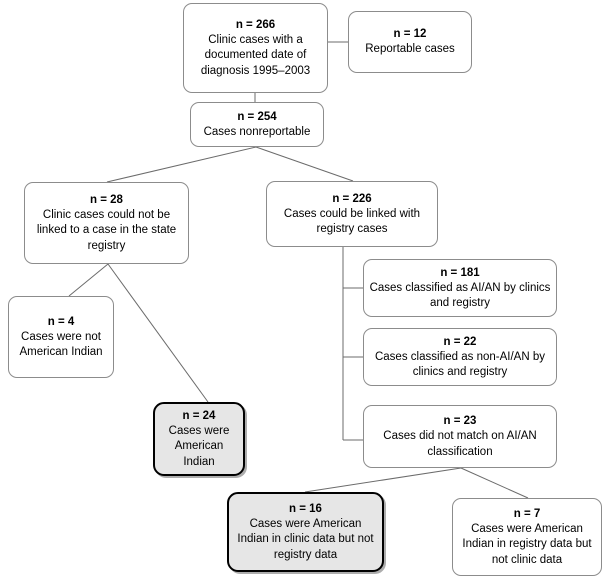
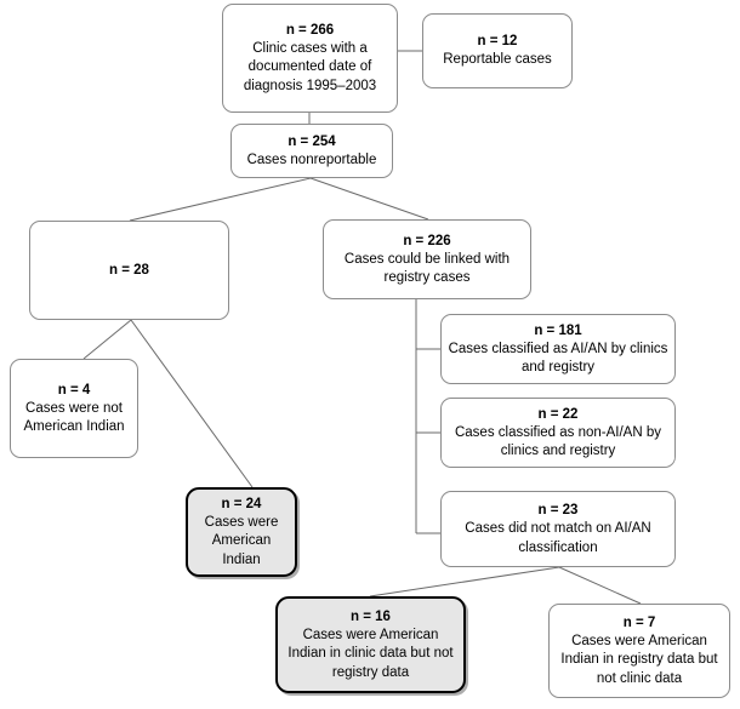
  n = 266
  Clinic cases with a documented date of diagnosis 1995–2003
  n = 12
  Reportable cases
  n = 254
  Cases nonreportable
  n = 28
- Clinic cases could not be linked to a case in the state registry
  n = 226
  Cases could be linked with registry cases
  n = 4
  Cases were not American Indian
  n = 181
  Cases classified as AI/AN by clinics and registry
  n = 22
  Cases classified as non-AI/AN by clinics and registry
  n = 23
  Cases did not match on AI/AN classification
  n = 24
  Cases were American Indian
  n = 16
  Cases were American Indian in clinic data but not registry data
  n = 7
  Cases were American Indian in registry data but not clinic data
